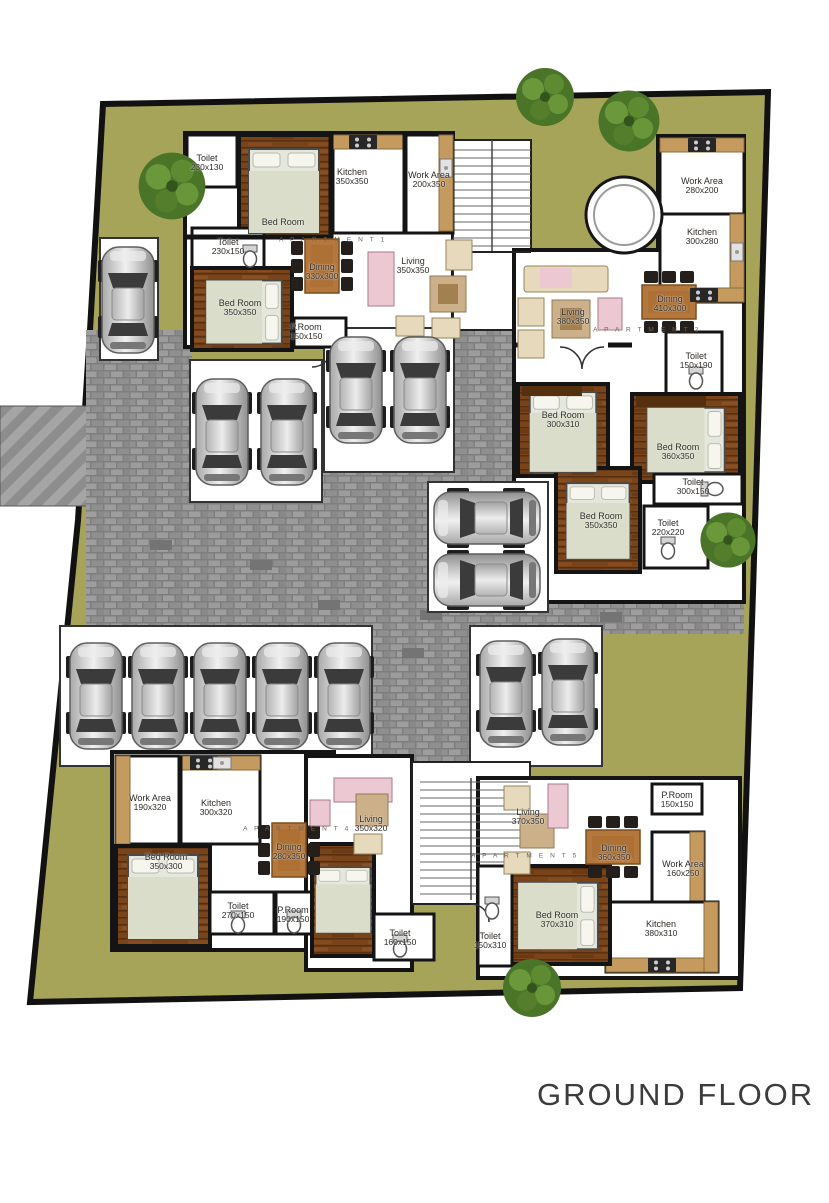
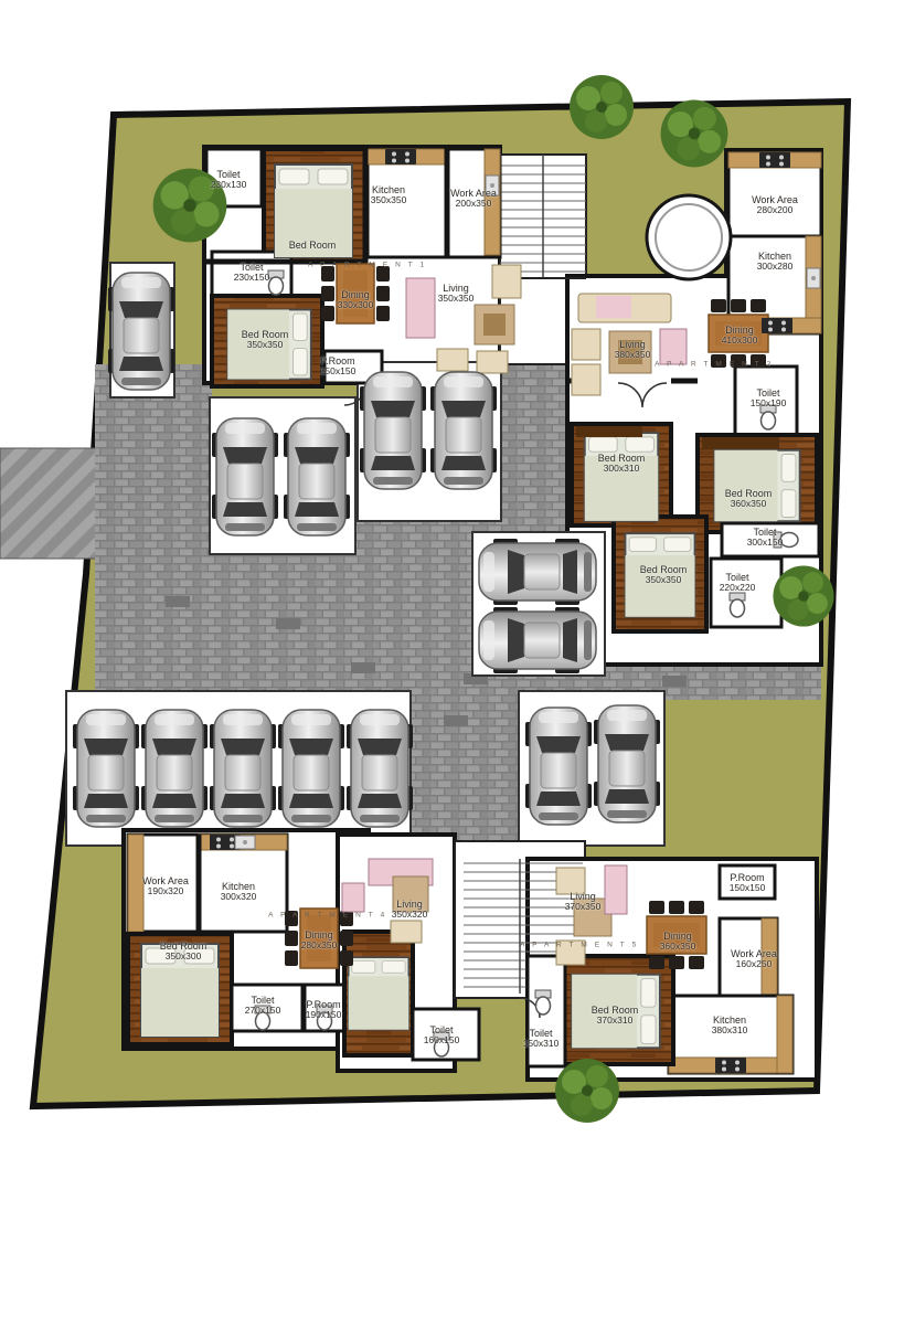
  Toilet
  230x130
  Bed Room
  Kitchen
  350x350
  Work Area
  200x350
  Toilet
  230x150
  Dining
  330x300
  Living
  350x350
  Bed Room
  350x350
  P.Room
  150x150
  Work Area
  280x200
  Kitchen
  300x280
  Living
  380x350
  Dining
  410x300
  Toilet
  150x190
  Bed Room
  300x310
  Bed Room
  360x350
  Toilet
  300x150
  Bed Room
  350x350
  Toilet
  220x220
  Work Area
  190x320
  Kitchen
  300x320
  Bed Room
  350x300
  Dining
  280x350
  Toilet
  270x150
  P.Room
  190x150
  Living
  350x320
  Toilet
  160x150
  Toilet
  150x310
  P.Room
  150x150
  Living
  370x350
  Dining
  360x350
  Work Area
  160x250
  Kitchen
  380x310
  Bed Room
  370x310
- GROUND FLOOR
